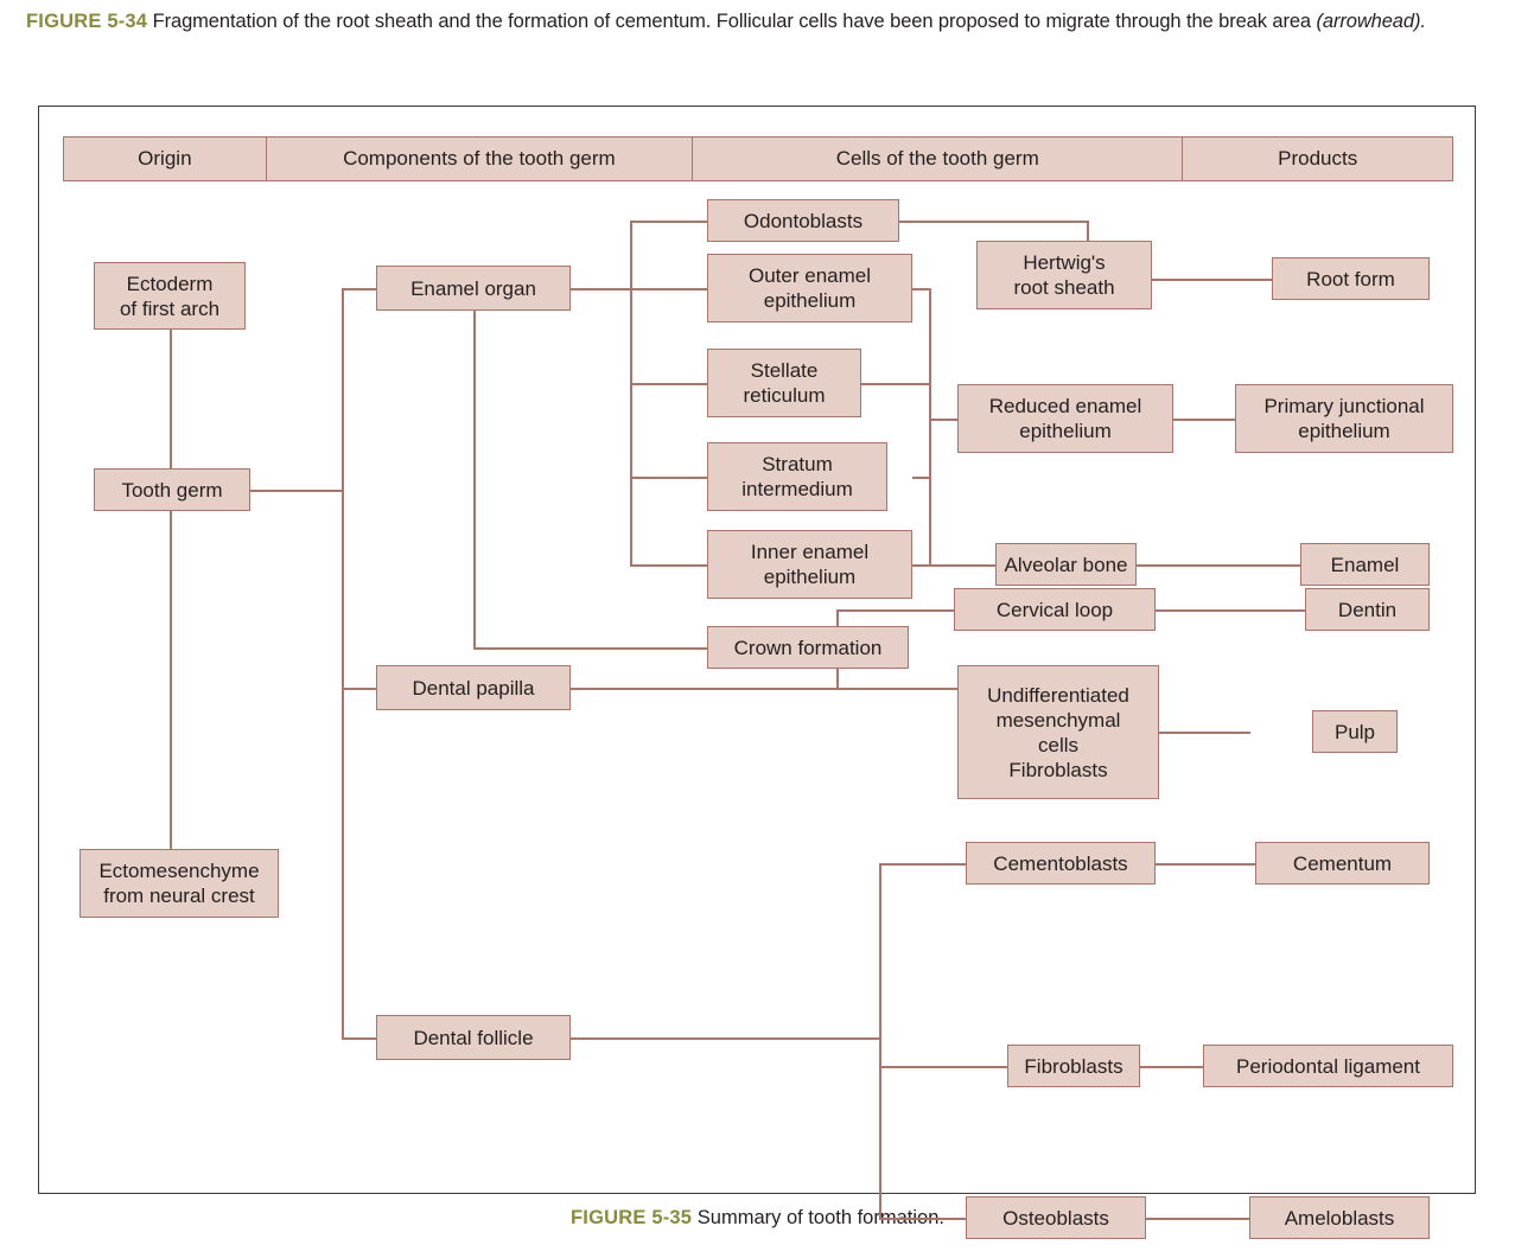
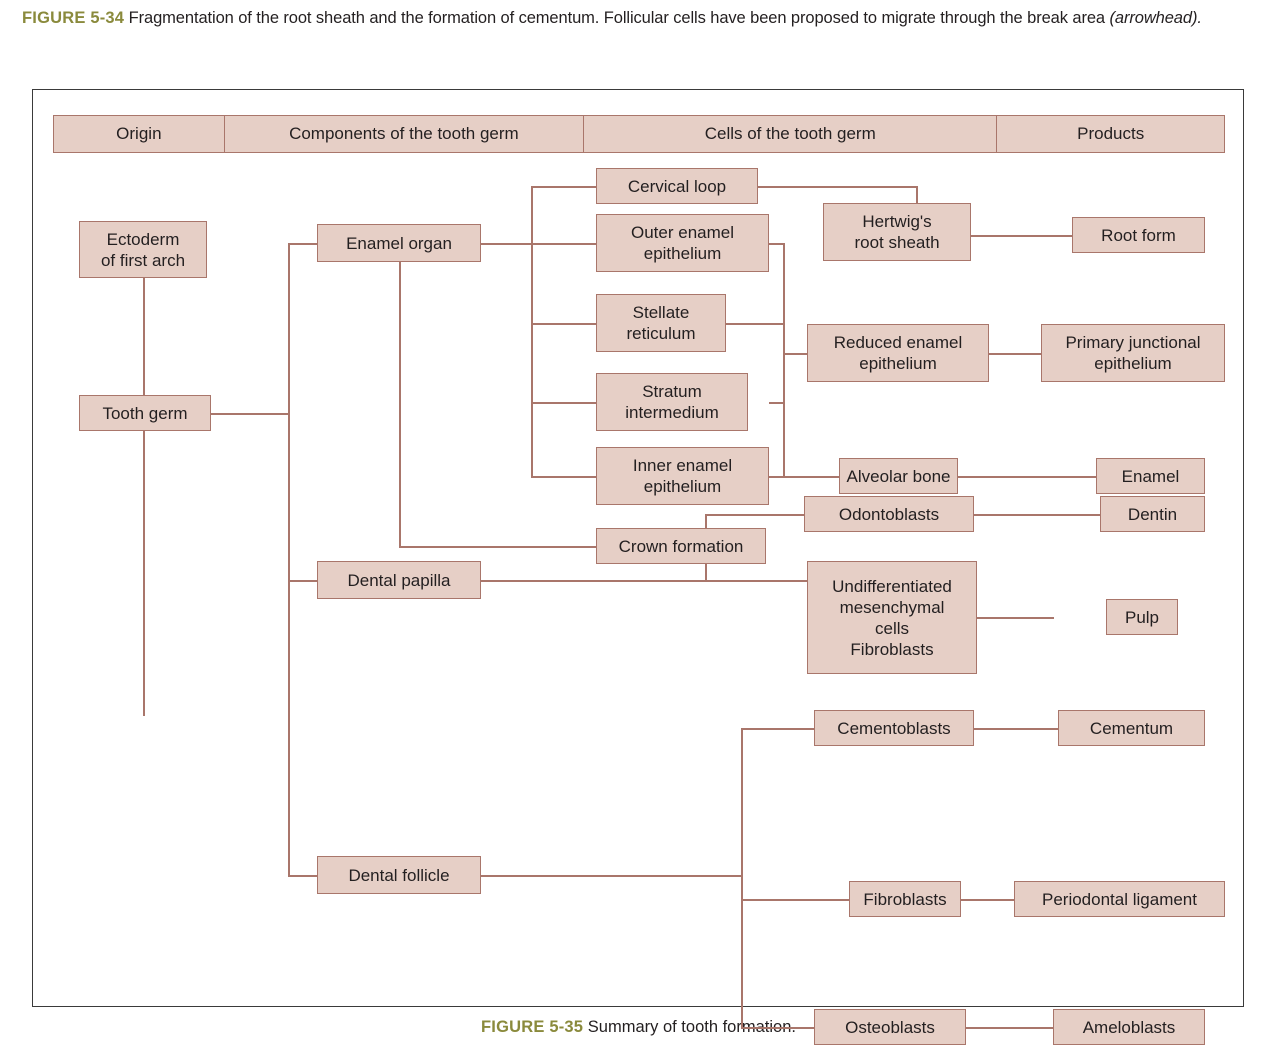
  FIGURE 5-34 Fragmentation of the root sheath and the formation of cementum. Follicular cells have been proposed to migrate through the break area (arrowhead).
  Origin
  Components of the tooth germ
  Cells of the tooth germ
  Products
  Ectoderm
  of first arch
  Tooth germ
- Ectomesenchyme
- from neural crest
  Enamel organ
  Dental papilla
  Dental follicle
- Odontoblasts
+ Cervical loop
  Outer enamel
  epithelium
  Stellate
  reticulum
  Stratum
  intermedium
  Inner enamel
  epithelium
  Crown formation
  Hertwig's
  root sheath
  Reduced enamel
  epithelium
  Alveolar bone
- Cervical loop
+ Odontoblasts
  Undifferentiated
  mesenchymal
  cells
  Fibroblasts
  Cementoblasts
  Fibroblasts
  Osteoblasts
  Root form
  Primary junctional
  epithelium
  Enamel
  Dentin
  Pulp
  Cementum
  Periodontal ligament
  Ameloblasts
  FIGURE 5-35 Summary of tooth for
